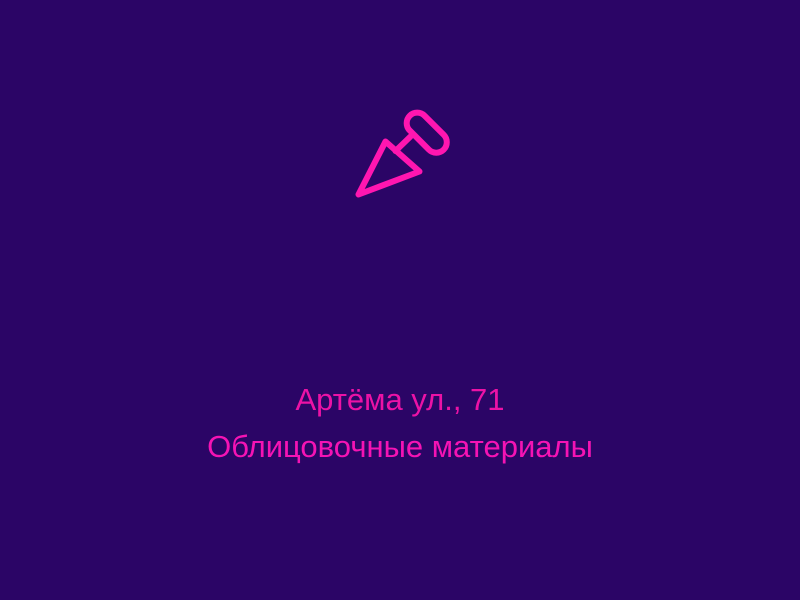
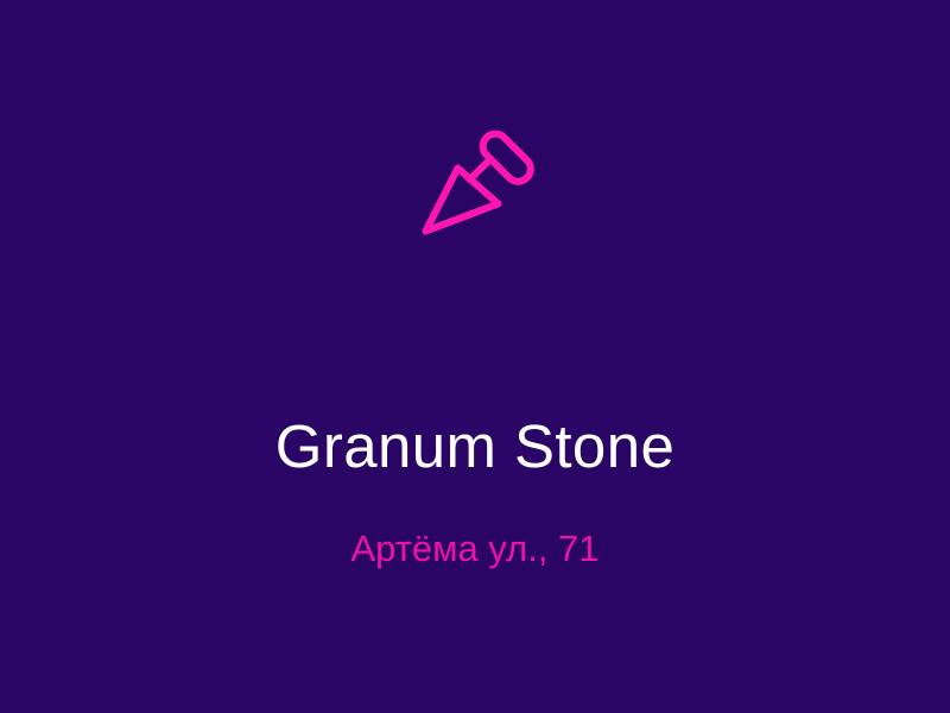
+ Granum Stone
  Артёма ул., 71
- Облицовочные материалы
